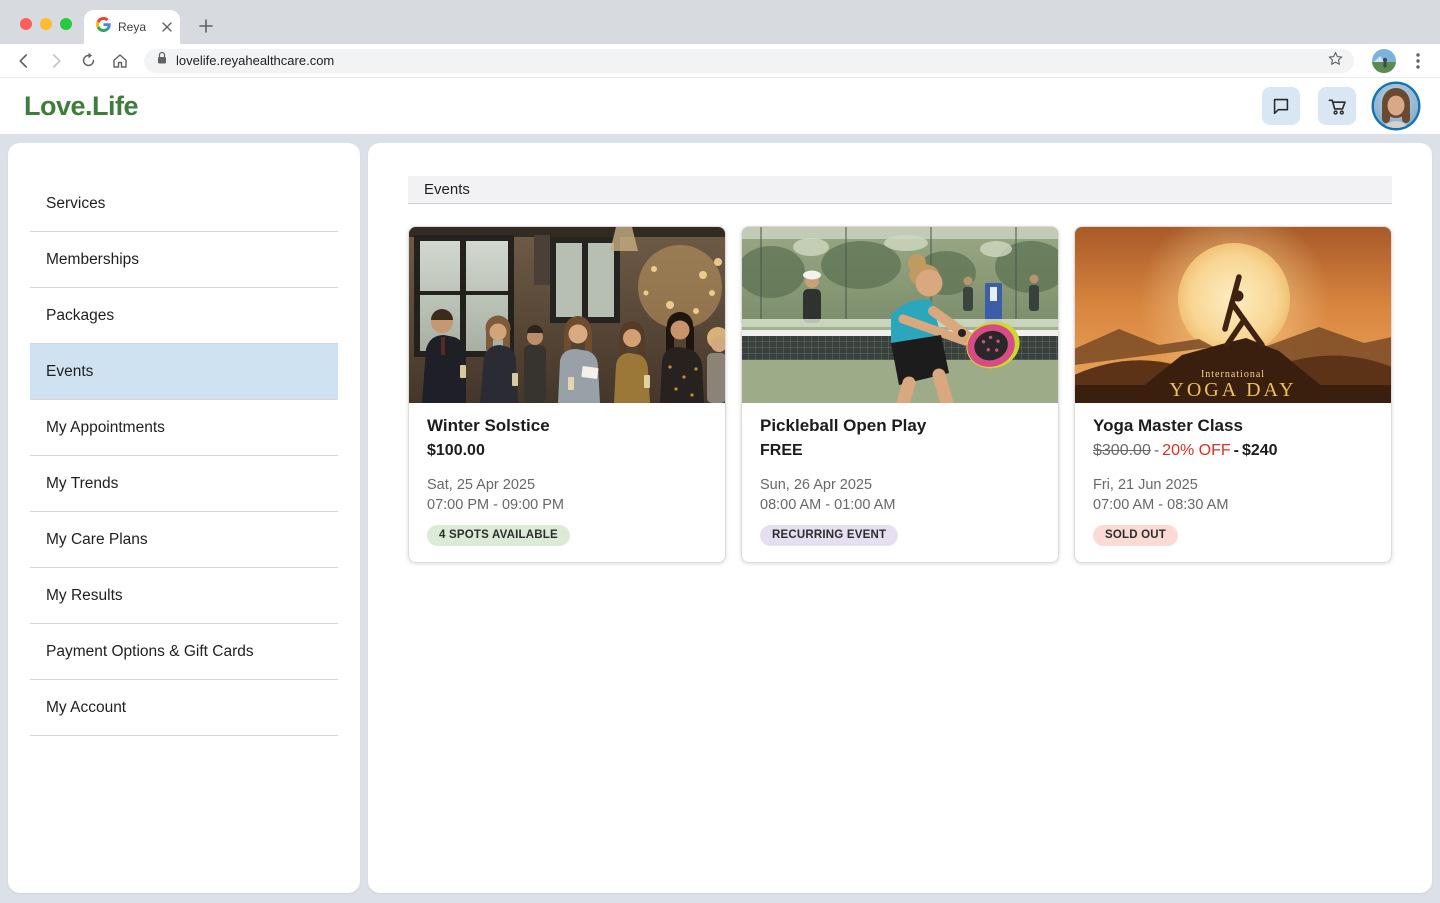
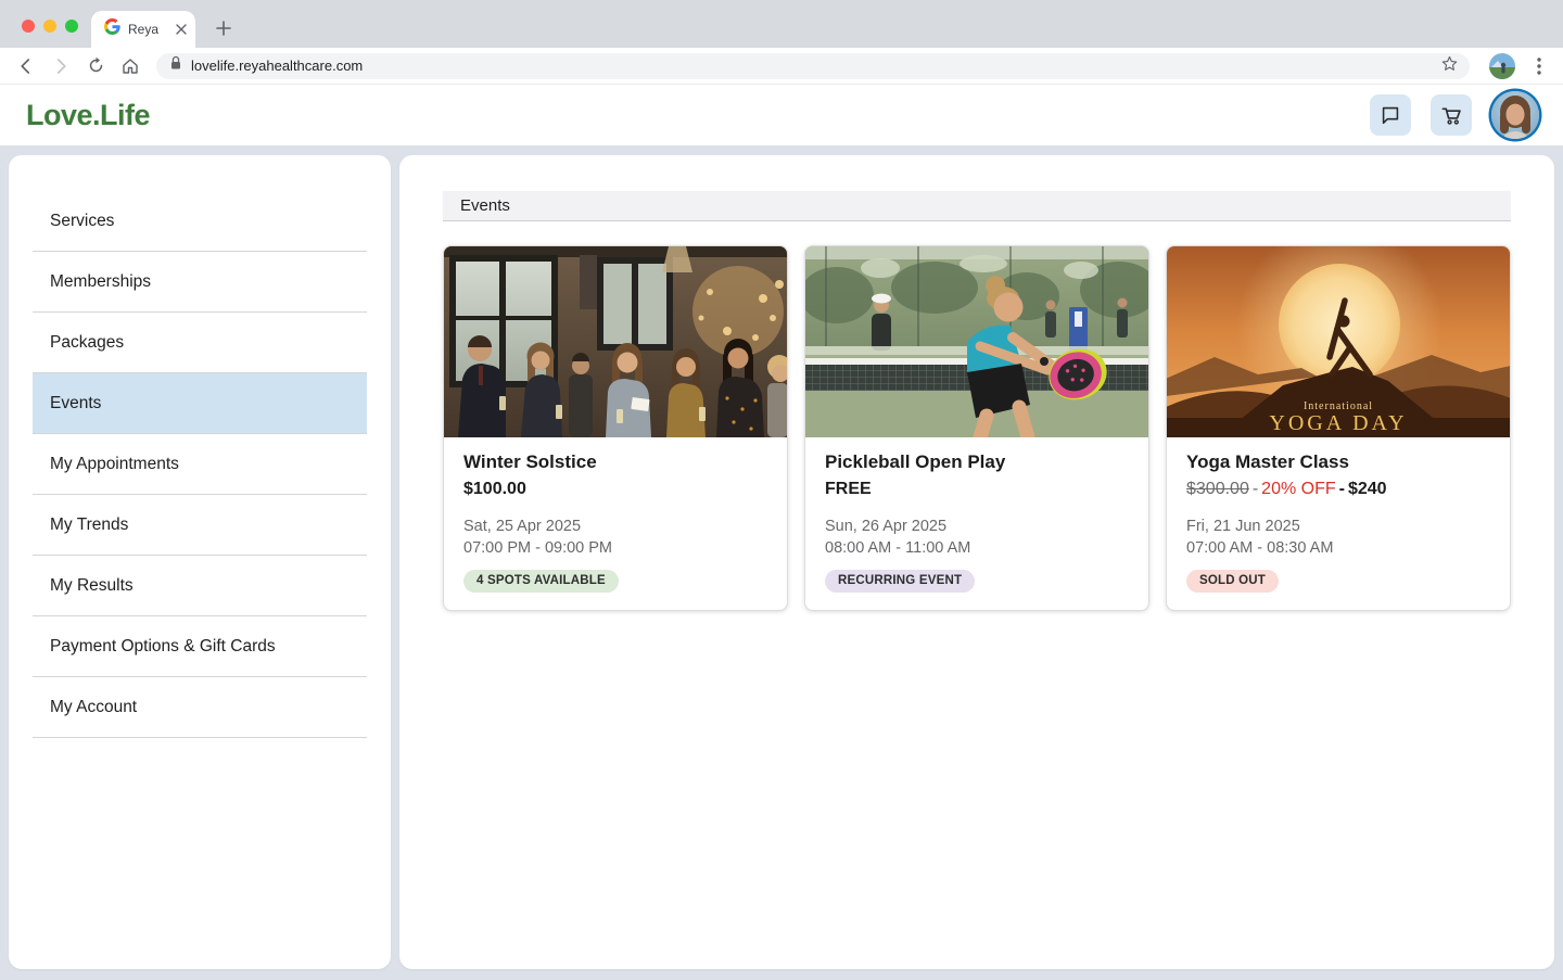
  Reya
  lovelife.reyahealthcare.com
  Love.Life
  Services
  Memberships
  Packages
  Events
  My Appointments
  My Trends
- My Care Plans
  My Results
  Payment Options & Gift Cards
  My Account
  Events
  Winter Solstice
  $100.00
  Sat, 25 Apr 2025
  07:00 PM - 09:00 PM
  4 SPOTS AVAILABLE
  Pickleball Open Play
  FREE
  Sun, 26 Apr 2025
- 08:00 AM - 01:00 AM
+ 08:00 AM - 11:00 AM
  RECURRING EVENT
  International
  YOGA DAY
  Yoga Master Class
  $300.00 - 20% OFF - $240
  Fri, 21 Jun 2025
  07:00 AM - 08:30 AM
  SOLD OUT
